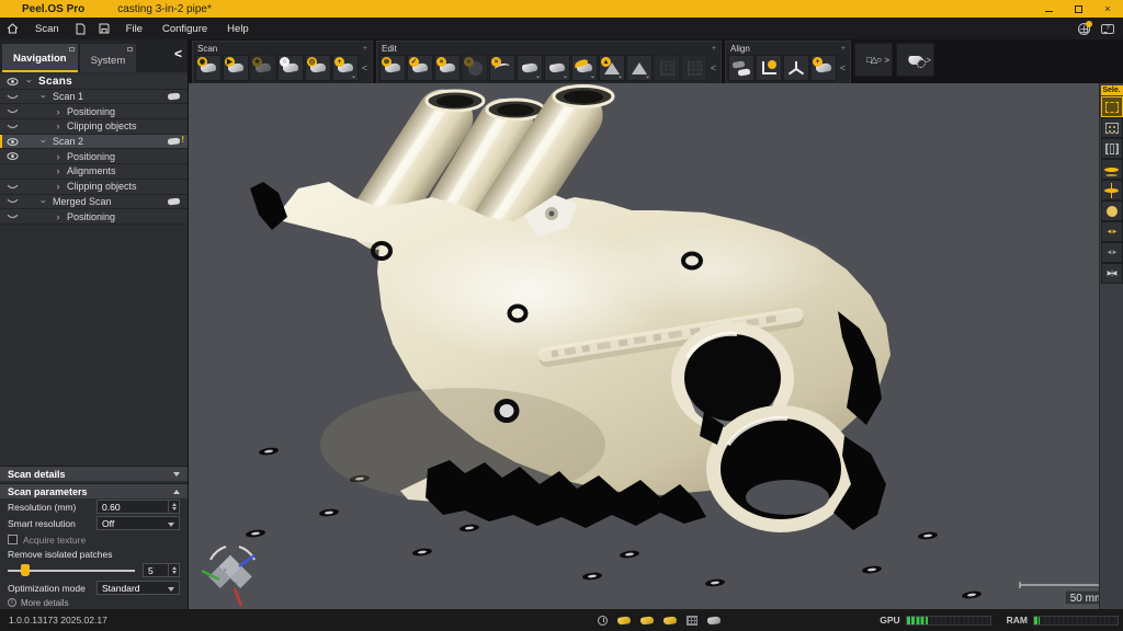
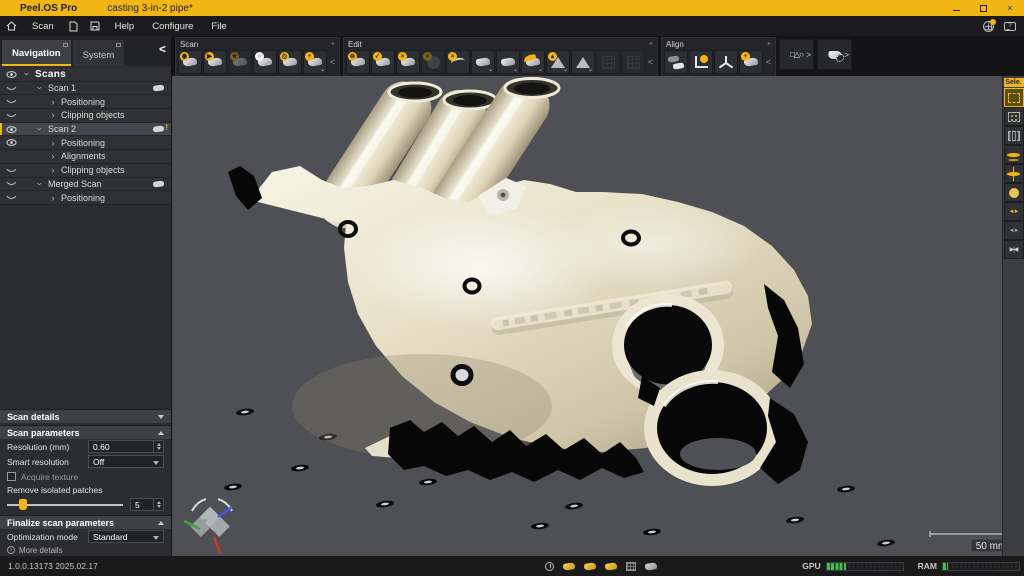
  Peel.OS Pro
  casting 3-in-2 pipe*
  ×
  Scan
- File
+ Help
  Configure
- Help
+ File
  Scan
  <
  Edit
  <
  Align
  <
  □△○
  >
  >
  Navigation
  System
  <
  Scans
  Scan 1
  ›
  Positioning
  ›
  Clipping objects
  Scan 2
  ›
  Positioning
  ›
  Alignments
  ›
  Clipping objects
  Merged Scan
  ›
  Positioning
  Scan details
  Scan parameters
  Resolution (mm)
  0.60
  Smart resolution
  Off
  Acquire texture
  Remove isolated patches
  5
+ Finalize scan parameters
  Optimization mode
  Standard
  More details
  50 m
  1.0.0.13173 2025.02.17
  GPU
  RAM
